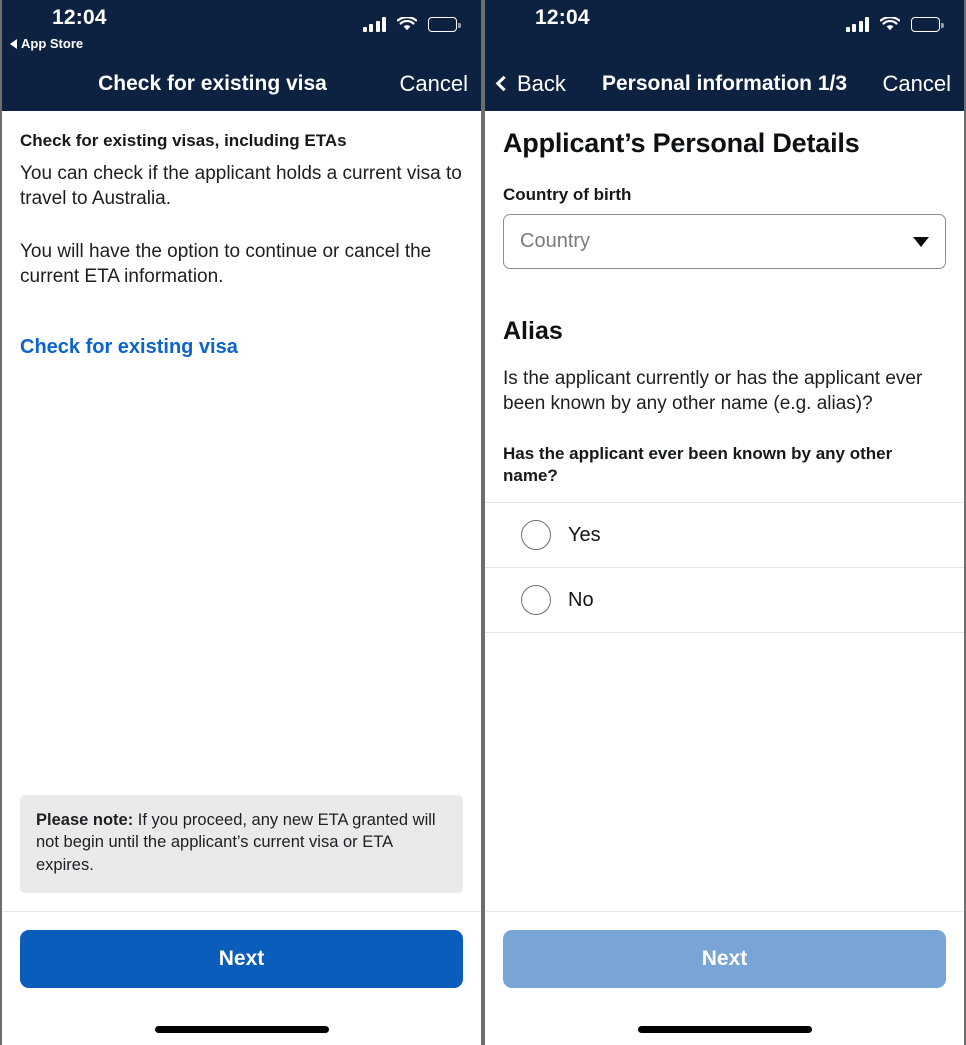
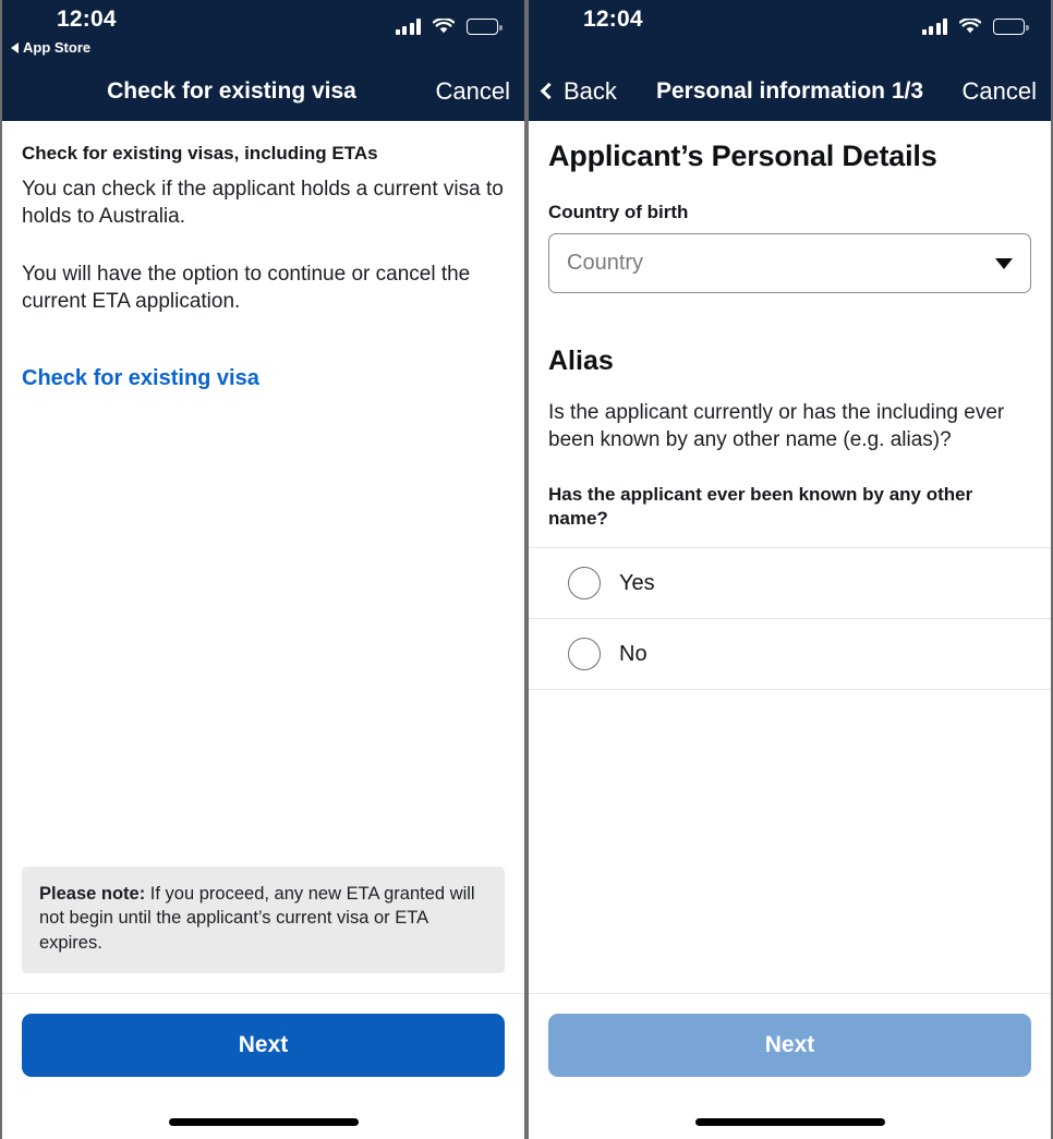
  12:04
  App Store
  Check for existing visa
  Cancel
  Check for existing visas, including ETAs
- You can check if the applicant holds a current visa to travel to Australia.
+ You can check if the applicant holds a current visa to holds to Australia.
- You will have the option to continue or cancel the current ETA information.
+ You will have the option to continue or cancel the current ETA application.
  Check for existing visa
  Please note: If you proceed, any new ETA granted will not begin until the applicant’s current visa or ETA expires.
  Next
  12:04
  Back
  Personal information 1/3
  Cancel
  Applicant’s Personal Details
  Country of birth
  Country
  Alias
- Is the applicant currently or has the applicant ever been known by any other name (e.g. alias)?
+ Is the applicant currently or has the including ever been known by any other name (e.g. alias)?
  Has the applicant ever been known by any other name?
  Yes
  No
  Next
